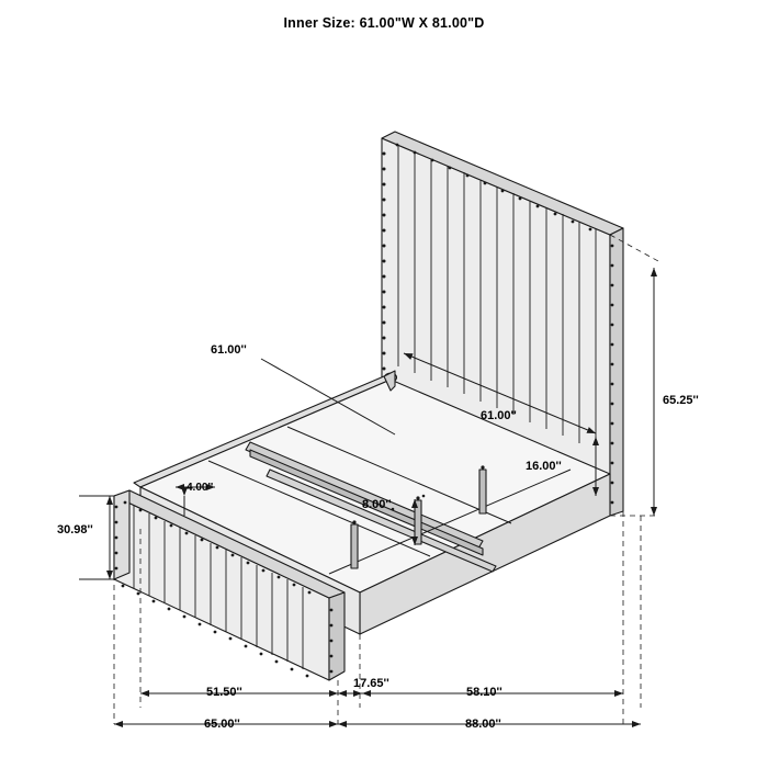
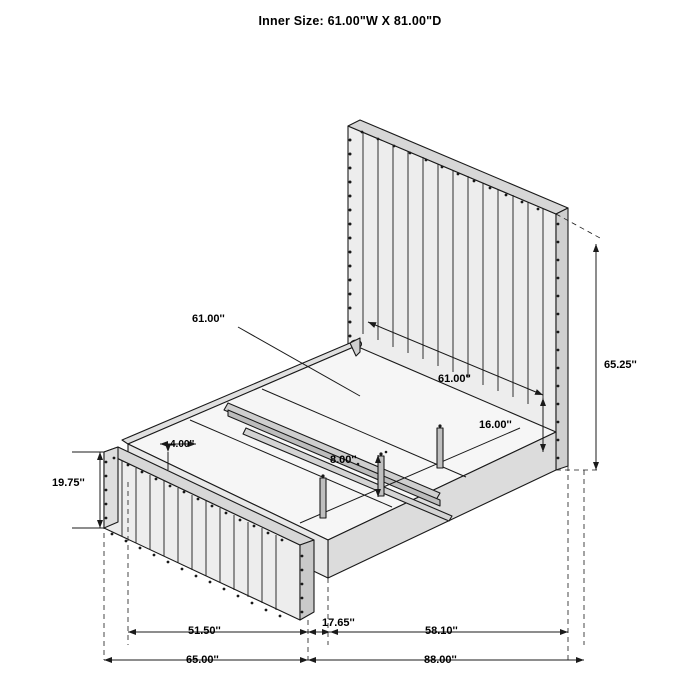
  Inner Size: 61.00"W X 81.00"D
  61.00''
  61.00''
  65.25''
  16.00''
  8.00''
  4.00''
- 30.98''
+ 19.75''
  51.50''
  17.65''
  58.10''
  65.00''
  88.00''
